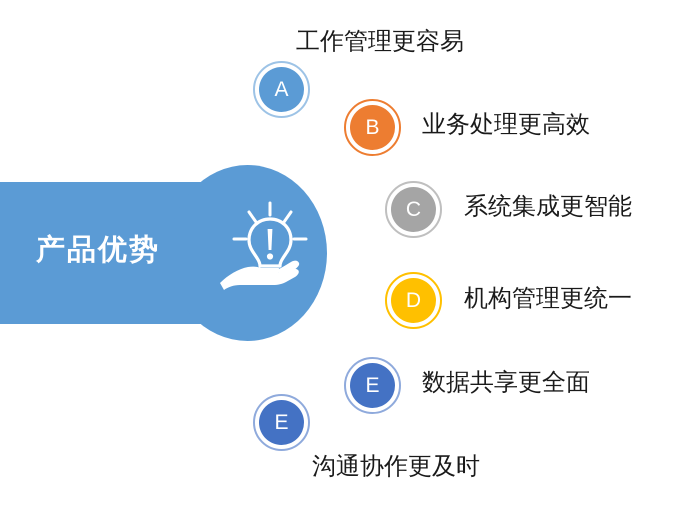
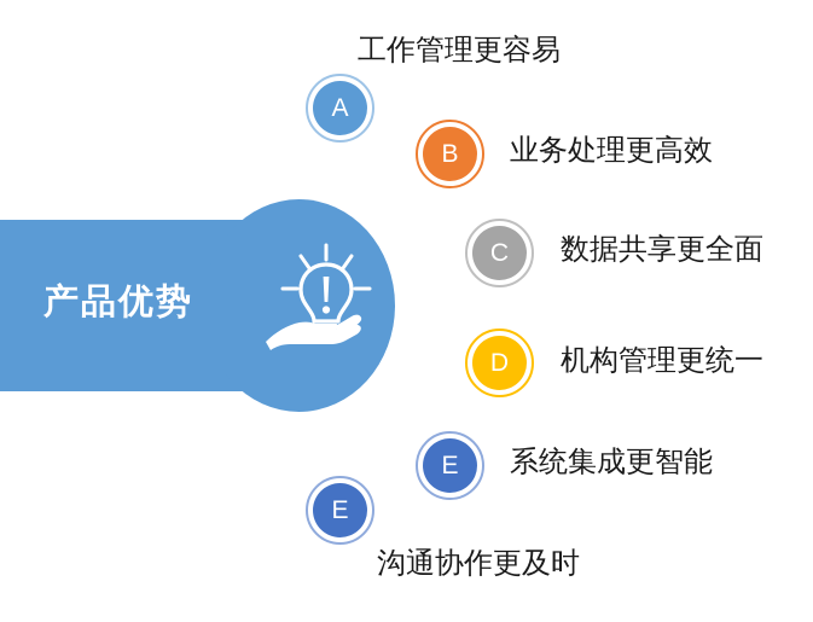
  产品优势
  A
  工作管理更容易
  B
  业务处理更高效
  C
- 系统集成更智能
+ 数据共享更全面
  D
  机构管理更统一
  E
- 数据共享更全面
+ 系统集成更智能
  E
  沟通协作更及时
